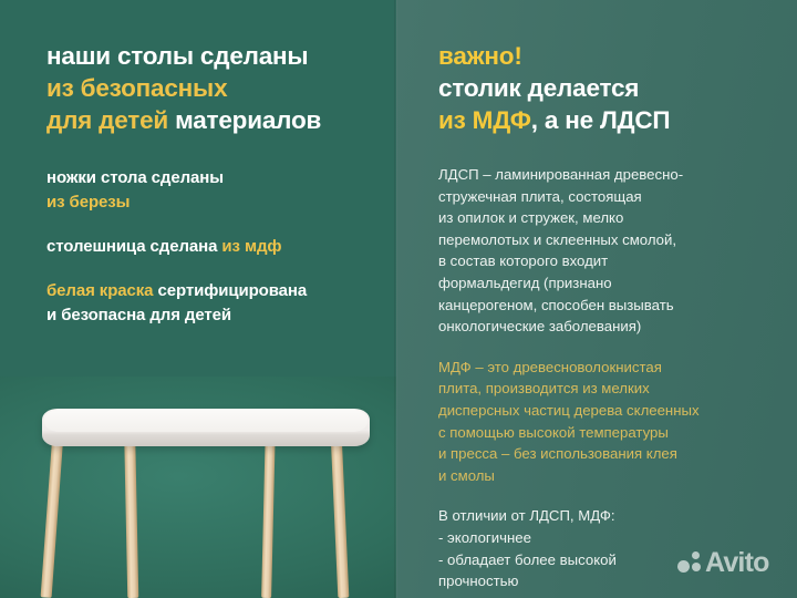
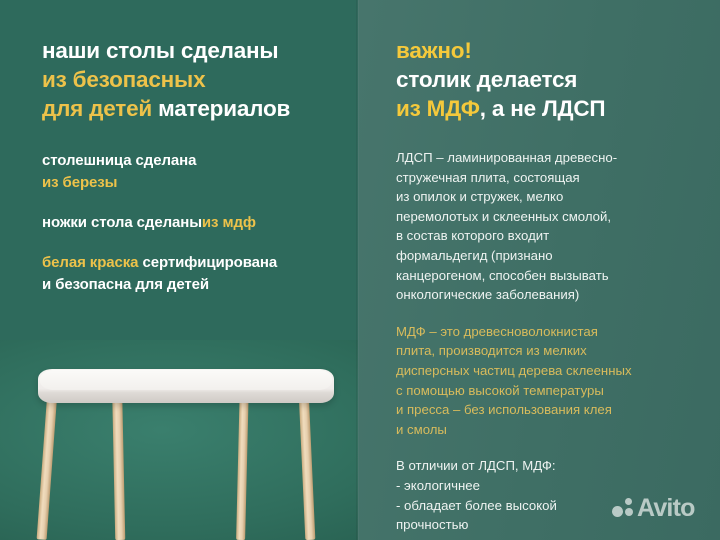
  наши столы сделаны
  из безопасных
  для детей материалов
- ножки стола сделаны
+ столешница сделана
  из березы
- столешница сделана из мдф
+ ножки стола сделаныиз мдф
  белая краска сертифицирована
  и безопасна для детей
  важно!
  столик делается
  из МДФ, а не ЛДСП
  ЛДСП – ламинированная древесно-
  стружечная плита, состоящая
  из опилок и стружек, мелко
  перемолотых и склеенных смолой,
  в состав которого входит
  формальдегид (признано
  канцерогеном, способен вызывать
  онкологические заболевания)
  МДФ – это древесноволокнистая
  плита, производится из мелких
  дисперсных частиц дерева склеенных
  с помощью высокой температуры
  и пресса – без использования клея
  и смолы
  В отличии от ЛДСП, МДФ:
  - экологичнее
  - обладает более высокой
  прочностью
  Avito
